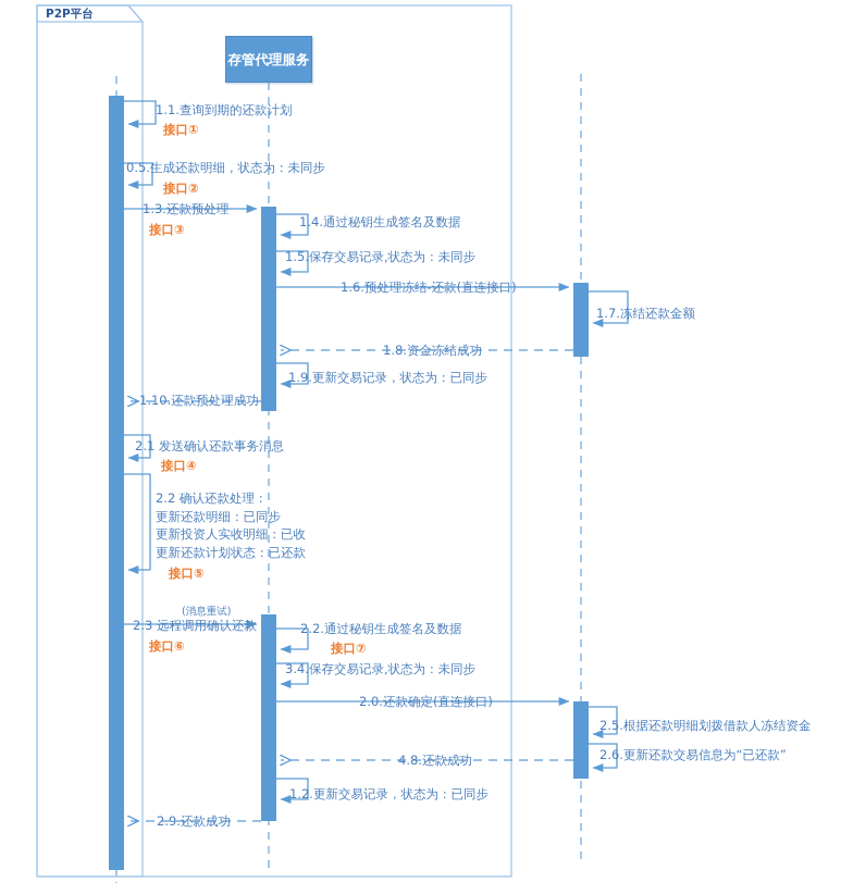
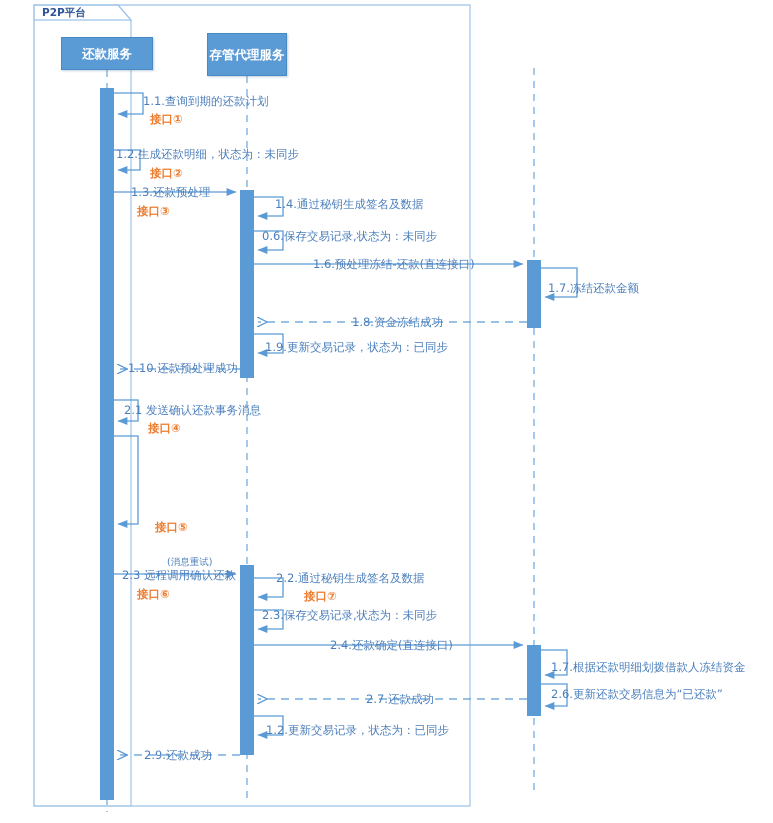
  P2P平台
+ 还款服务
  存管代理服务
  1.1.查询到期的还款计划
  接口①
- 0.5.生成还款明细，状态为：未同步
+ 1.2.生成还款明细，状态为：未同步
  接口②
  1.3.还款预处理
  接口③
  1.4.通过秘钥生成签名及数据
- 1.5.保存交易记录,状态为：未同步
+ 0.6.保存交易记录,状态为：未同步
  1.6.预处理冻结-还款(直连接口)
  1.7.冻结还款金额
  1.8.资金冻结成功
  1.9.更新交易记录，状态为：已同步
  1.10.还款预处理成功
  2.1 发送确认还款事务消息
  接口④
- 2.2 确认还款处理：
- 更新还款明细：已同步
- 更新投资人实收明细：已收
- 更新还款计划状态：已还款
  接口⑤
  (消息重试)
  2.3 远程调用确认还款
  接口⑥
  2.2.通过秘钥生成签名及数据
  接口⑦
- 3.4.保存交易记录,状态为：未同步
+ 2.3.保存交易记录,状态为：未同步
- 2.0.还款确定(直连接口)
+ 2.4.还款确定(直连接口)
- 2.5.根据还款明细划拨借款人冻结资金
+ 1.7.根据还款明细划拨借款人冻结资金
  2.6.更新还款交易信息为“已还款”
- 4.8.还款成功
+ 2.7.还款成功
  1.2.更新交易记录，状态为：已同步
  2.9.还款成功
